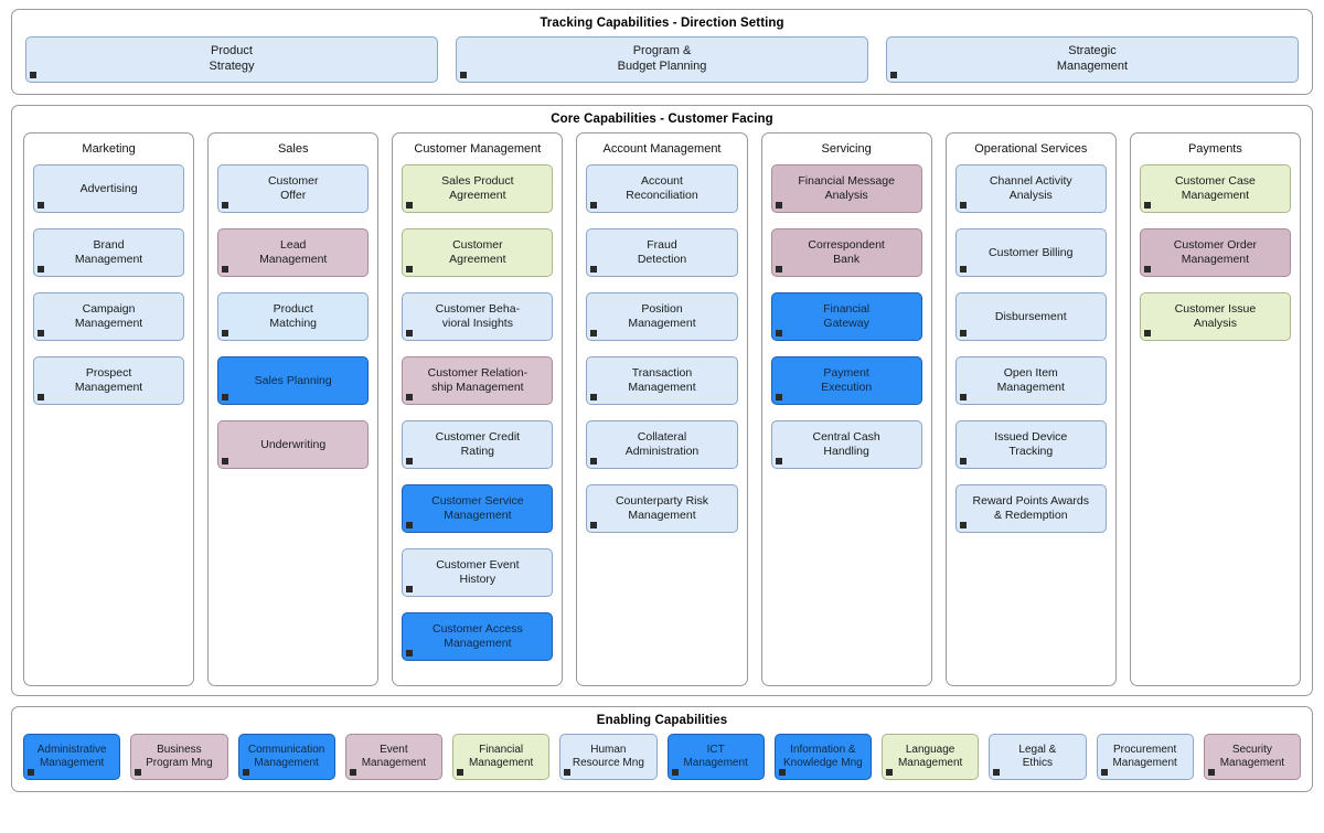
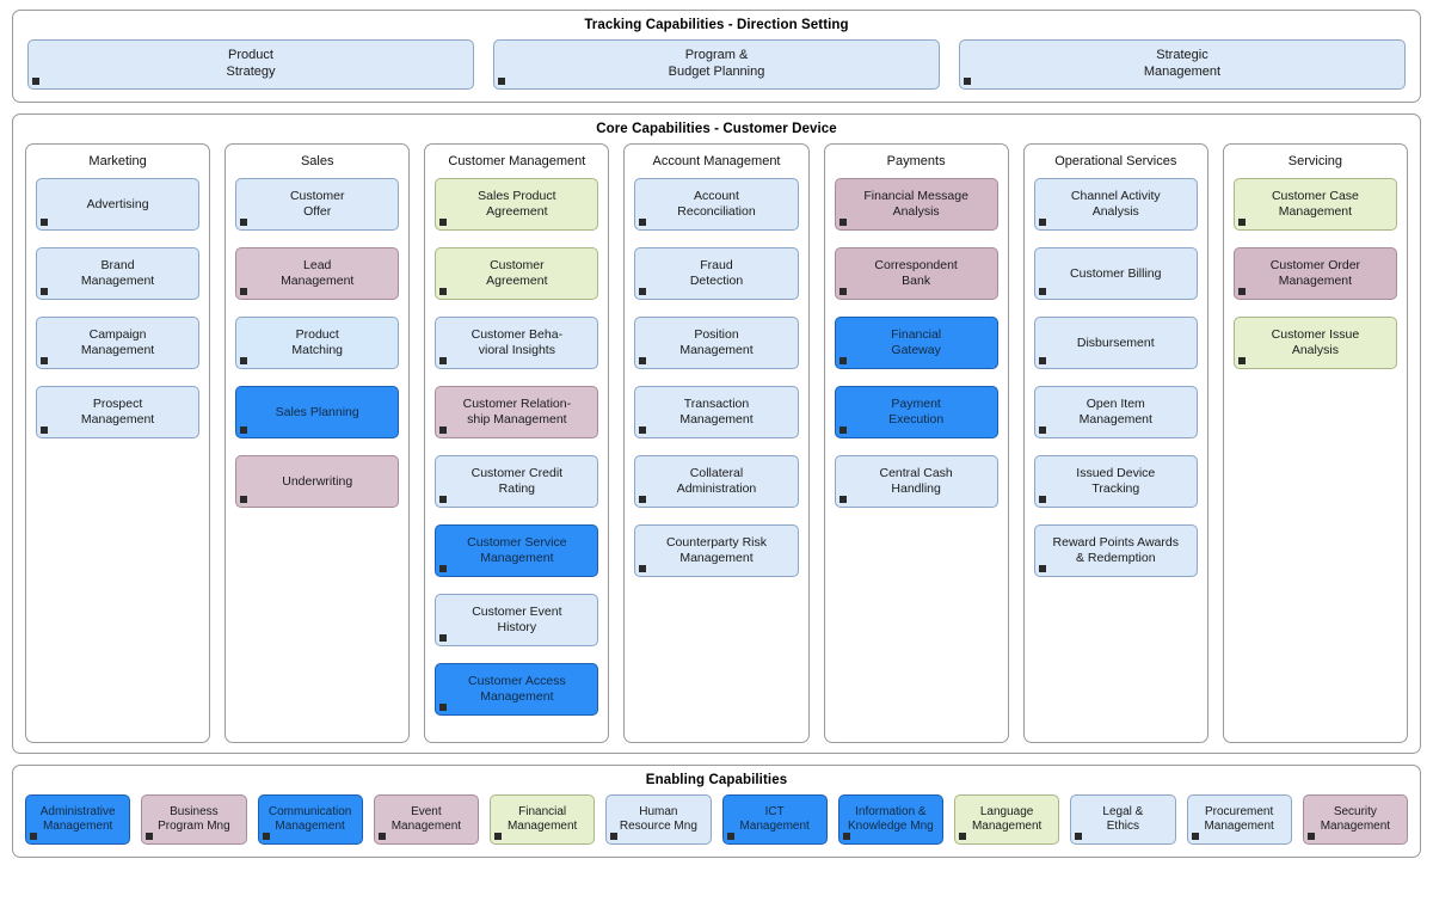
  Tracking Capabilities - Direction Setting
  Product
  Strategy
  Program &
  Budget Planning
  Strategic
  Management
- Core Capabilities - Customer Facing
+ Core Capabilities - Customer Device
  Marketing
  Advertising
  Brand
  Management
  Campaign
  Management
  Prospect
  Management
  Sales
  Customer
  Offer
  Lead
  Management
  Product
  Matching
  Sales Planning
  Underwriting
  Customer Management
  Sales Product
  Agreement
  Customer
  Agreement
  Customer Beha-
  vioral Insights
  Customer Relation-
  ship Management
  Customer Credit
  Rating
  Customer Service
  Management
  Customer Event
  History
  Customer Access
  Management
  Account Management
  Account
  Reconciliation
  Fraud
  Detection
  Position
  Management
  Transaction
  Management
  Collateral
  Administration
  Counterparty Risk
  Management
- Servicing
+ Payments
  Financial Message
  Analysis
  Correspondent
  Bank
  Financial
  Gateway
  Payment
  Execution
  Central Cash
  Handling
  Operational Services
  Channel Activity
  Analysis
  Customer Billing
  Disbursement
  Open Item
  Management
  Issued Device
  Tracking
  Reward Points Awards
  & Redemption
- Payments
+ Servicing
  Customer Case
  Management
  Customer Order
  Management
  Customer Issue
  Analysis
  Enabling Capabilities
  Administrative
  Management
  Business
  Program Mng
  Communication
  Management
  Event
  Management
  Financial
  Management
  Human
  Resource Mng
  ICT
  Management
  Information &
  Knowledge Mng
  Language
  Management
  Legal &
  Ethics
  Procurement
  Management
  Security
  Management
